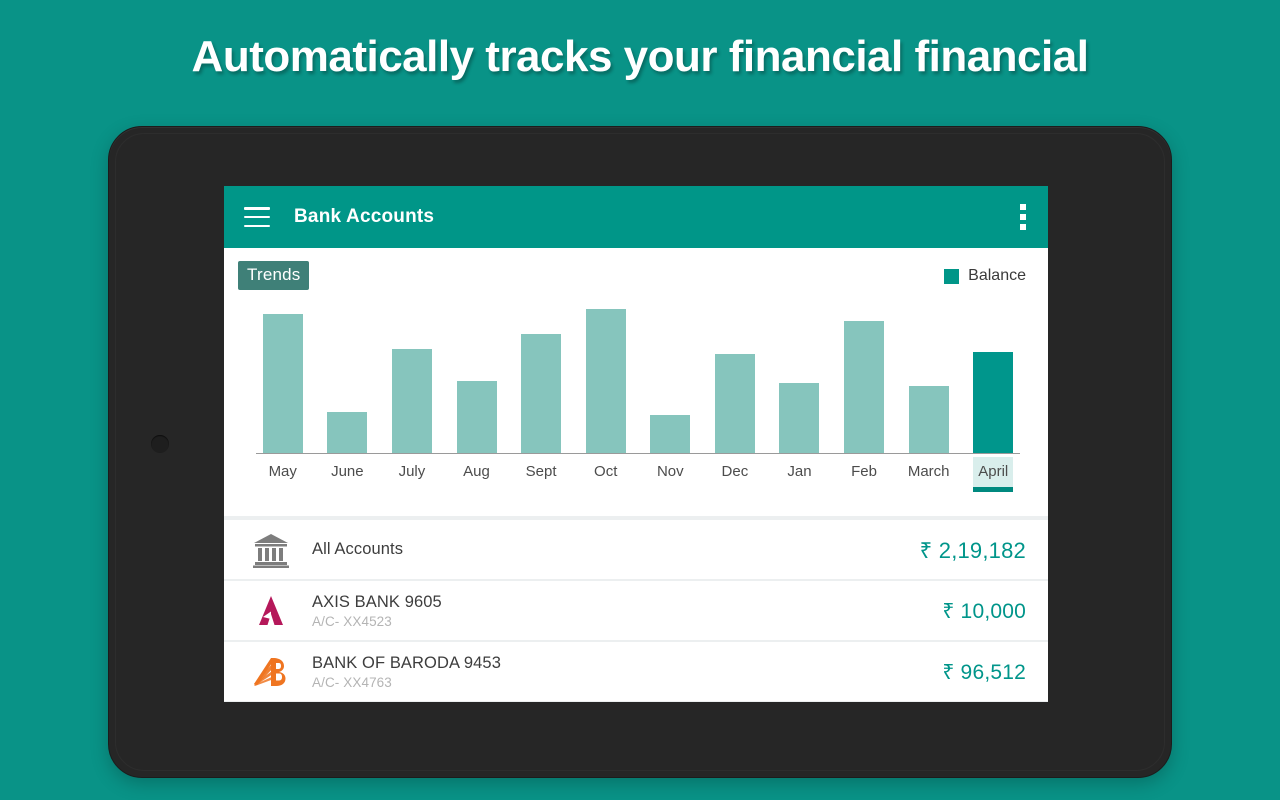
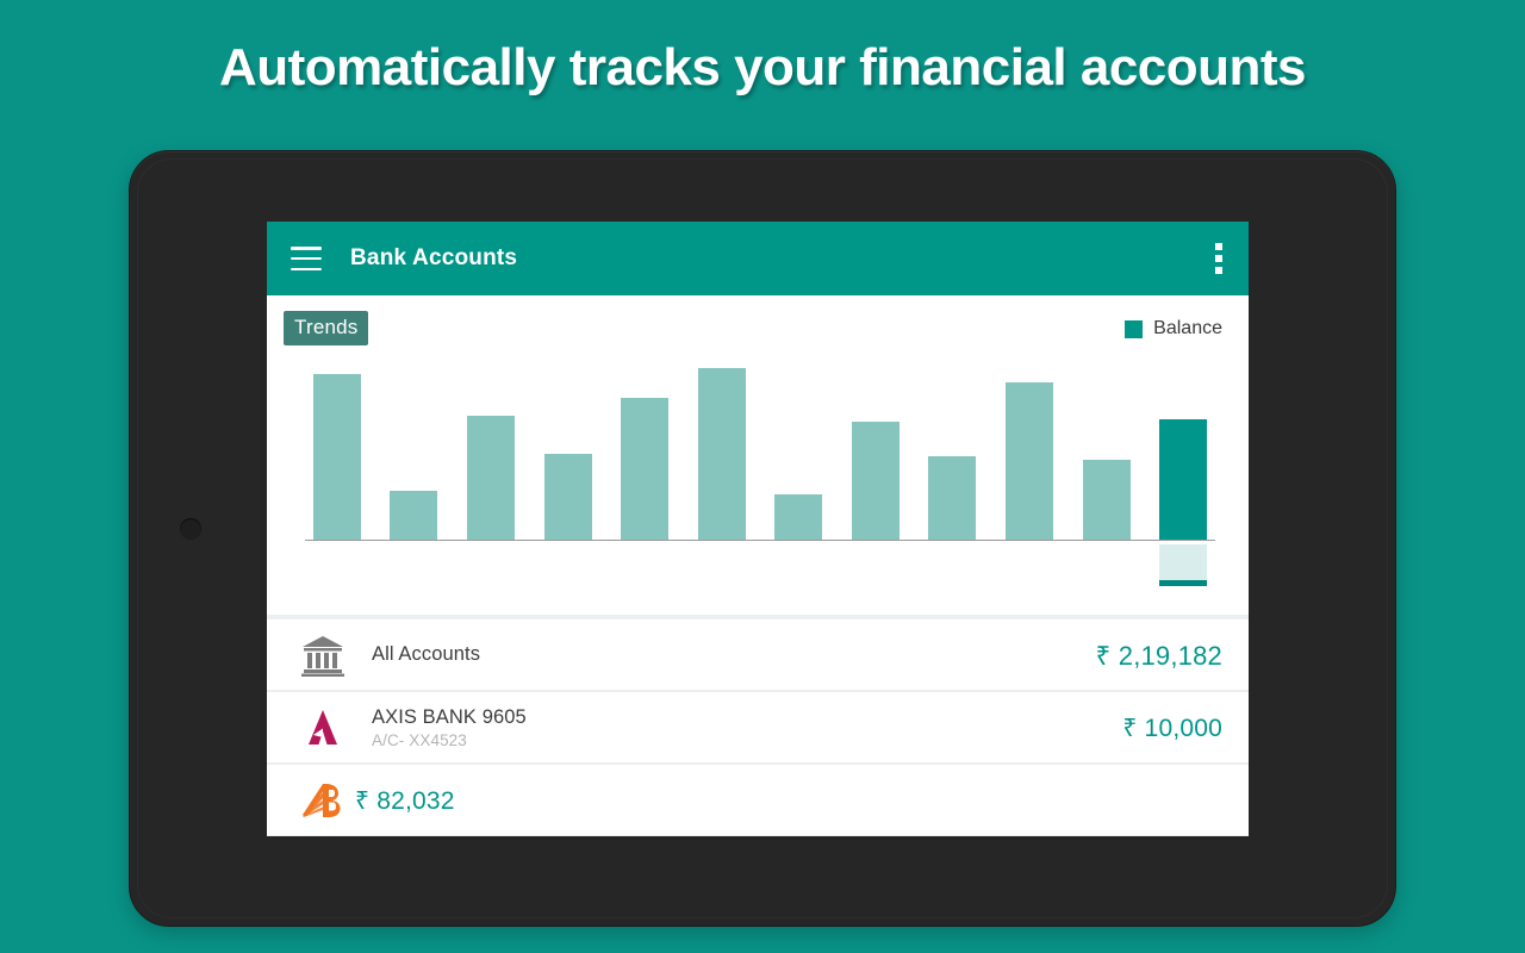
- Automatically tracks your financial financial
+ Automatically tracks your financial accounts
  Bank Accounts
  Trends
  Balance
- May
- June
- July
- Aug
- Sept
- Oct
- Nov
- Dec
- Jan
- Feb
- March
- April
  All Accounts
  ₹ 2,19,182
  AXIS BANK 9605
  A/C- XX4523
  ₹ 10,000
- BANK OF BARODA 9453
- A/C- XX4763
- ₹ 96,512
+ ₹ 82,032
